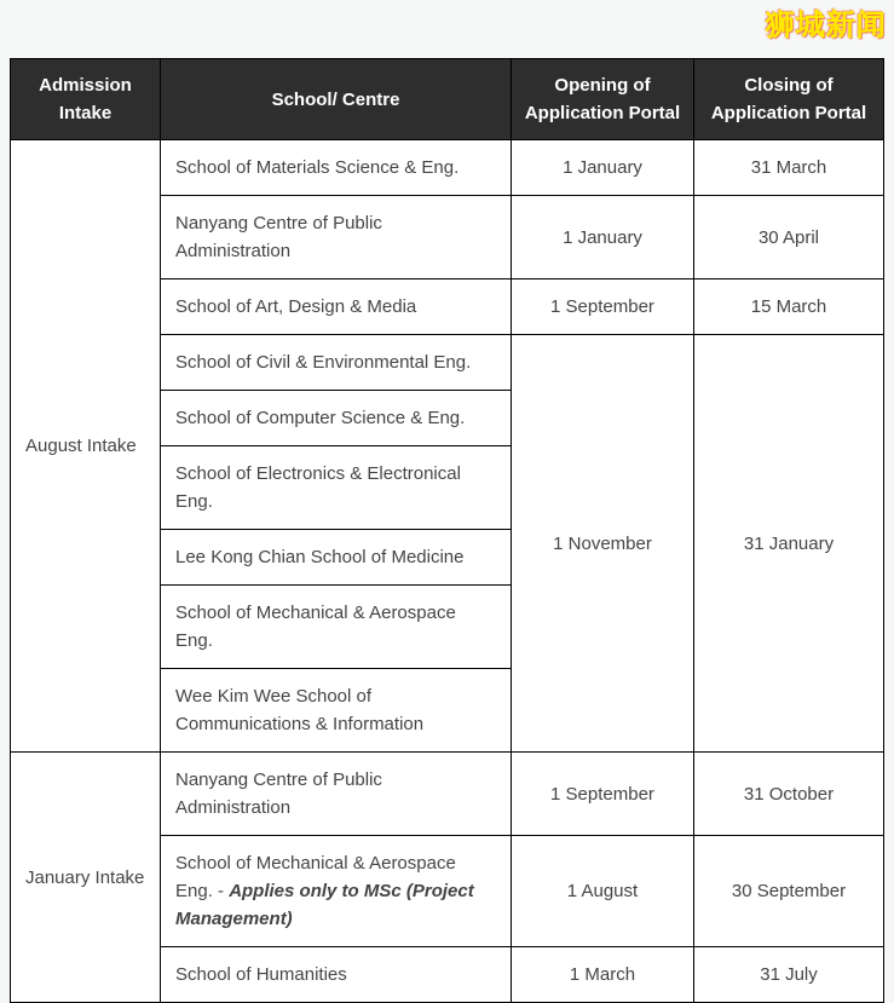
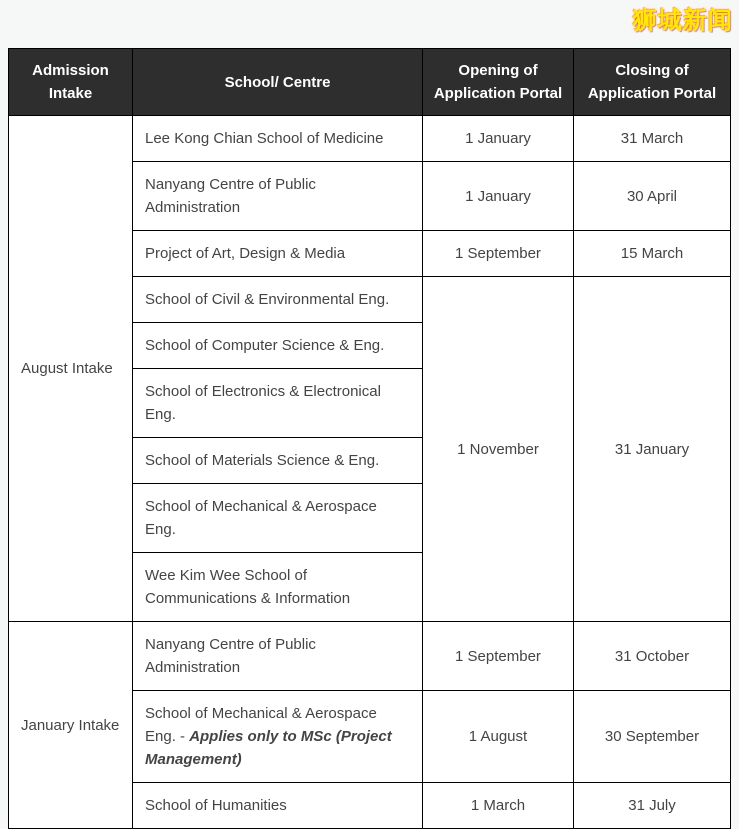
  狮城新闻
  Admission Intake	School/ Centre	Opening of Application Portal	Closing of Application Portal
- August Intake	School of Materials Science & Eng.	1 January	31 March
+ August Intake	Lee Kong Chian School of Medicine	1 January	31 March
  Nanyang Centre of Public Administration	1 January	30 April
- School of Art, Design & Media	1 September	15 March
+ Project of Art, Design & Media	1 September	15 March
  School of Civil & Environmental Eng.	1 November	31 January
  School of Computer Science & Eng.
  School of Electronics & Electronical Eng.
- Lee Kong Chian School of Medicine
+ School of Materials Science & Eng.
  School of Mechanical & Aerospace Eng.
  Wee Kim Wee School of Communications & Information
  January Intake	Nanyang Centre of Public Administration	1 September	31 October
  School of Mechanical & Aerospace Eng. - Applies only to MSc (Project Management)	1 August	30 September
  School of Humanities	1 March	31 July
